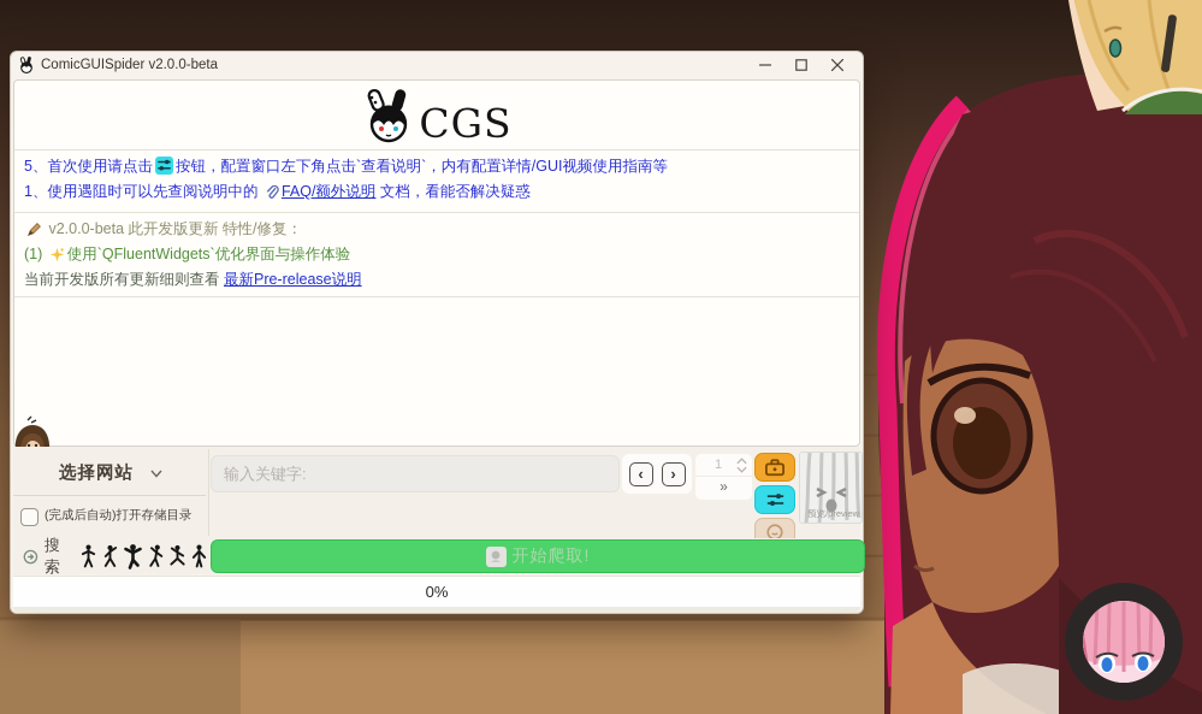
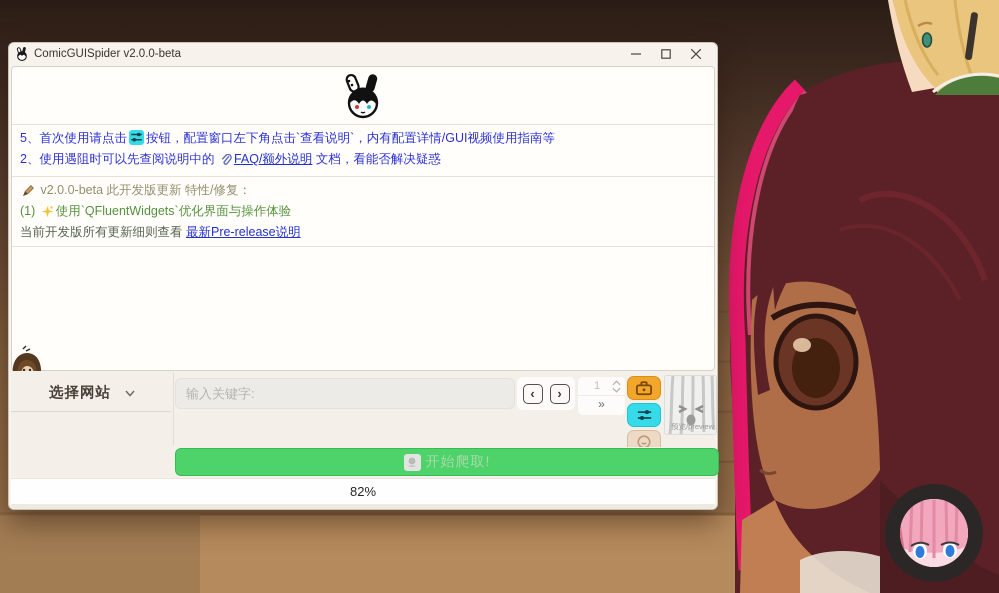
  ComicGUISpider v2.0.0-beta
- CGS
  5、首次使用请点击 按钮，配置窗口左下角点击`查看说明`，内有配置详情/GUI视频使用指南等
- 1、使用遇阻时可以先查阅说明中的 FAQ/额外说明 文档，看能否解决疑惑
+ 2、使用遇阻时可以先查阅说明中的 FAQ/额外说明 文档，看能否解决疑惑
  v2.0.0-beta 此开发版更新 特性/修复：
  (1) 使用`QFluentWidgets`优化界面与操作体验
  当前开发版所有更新细则查看 最新Pre-release说明
  选择网站
- (完成后自动)打开存储目录
  输入关键字:
  ‹
  ›
  1
  »
  预览/preview
- 搜索
  开始爬取!
- 0%
+ 82%
